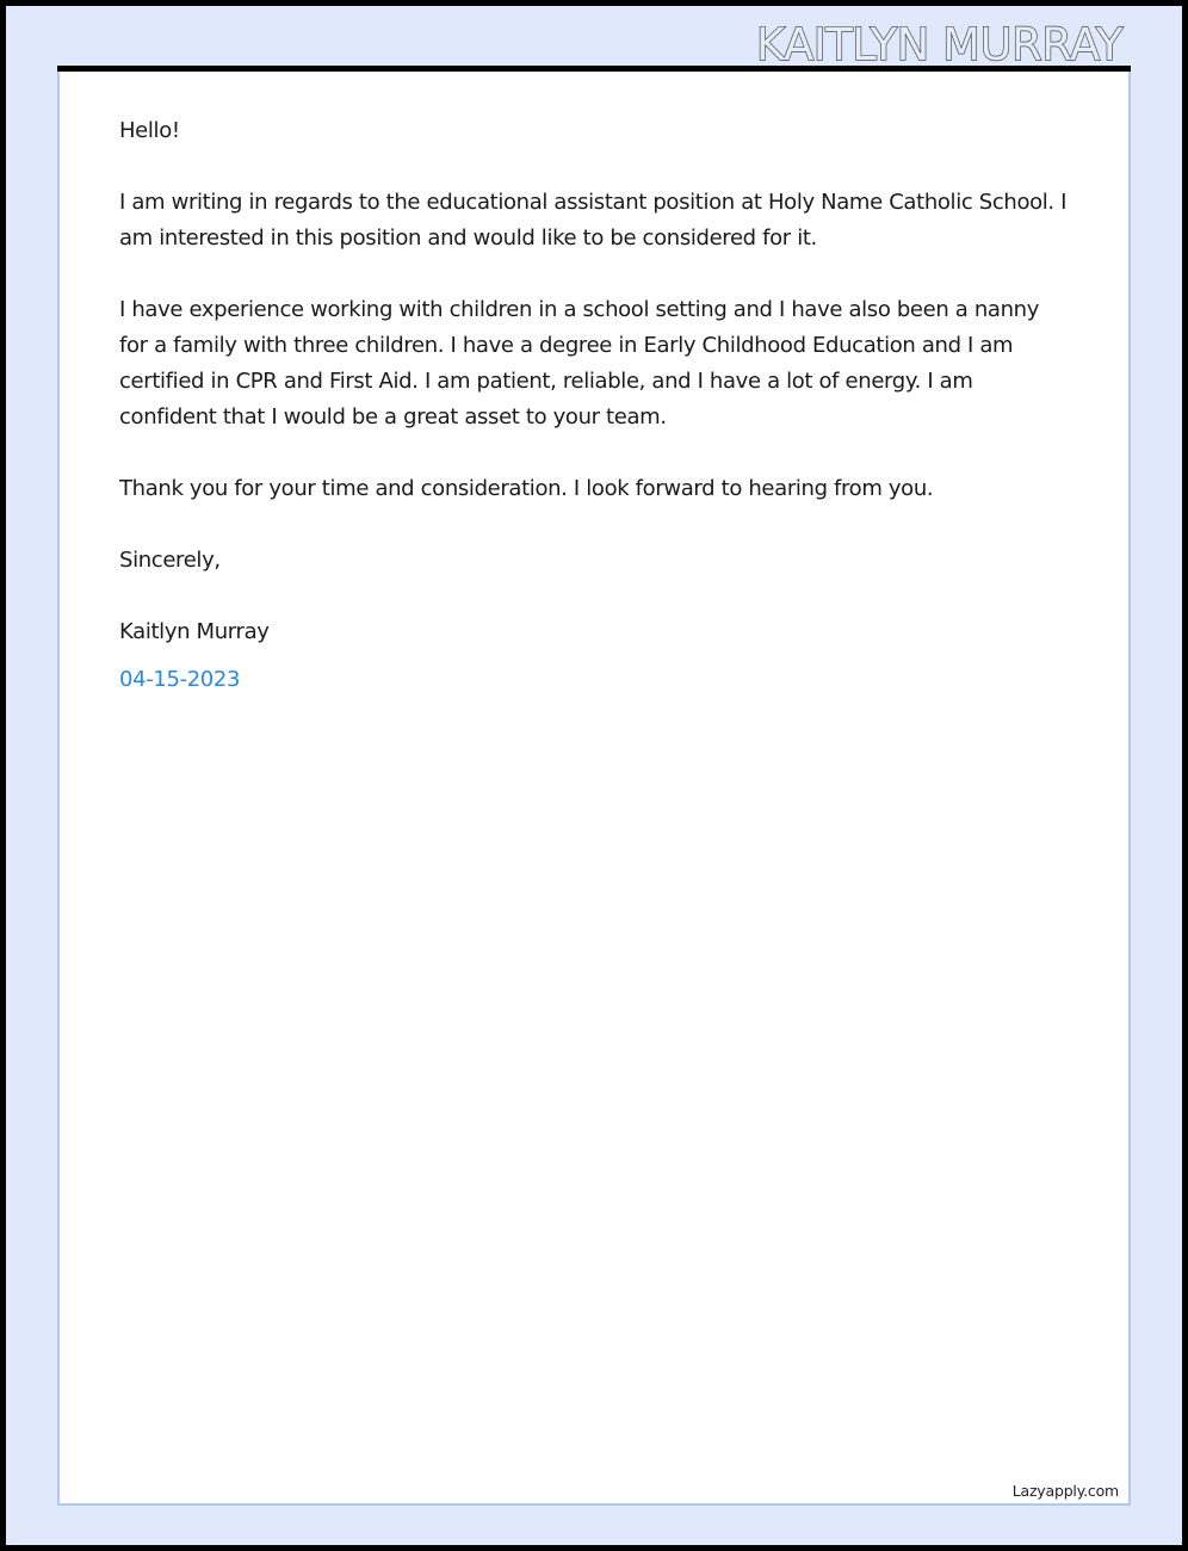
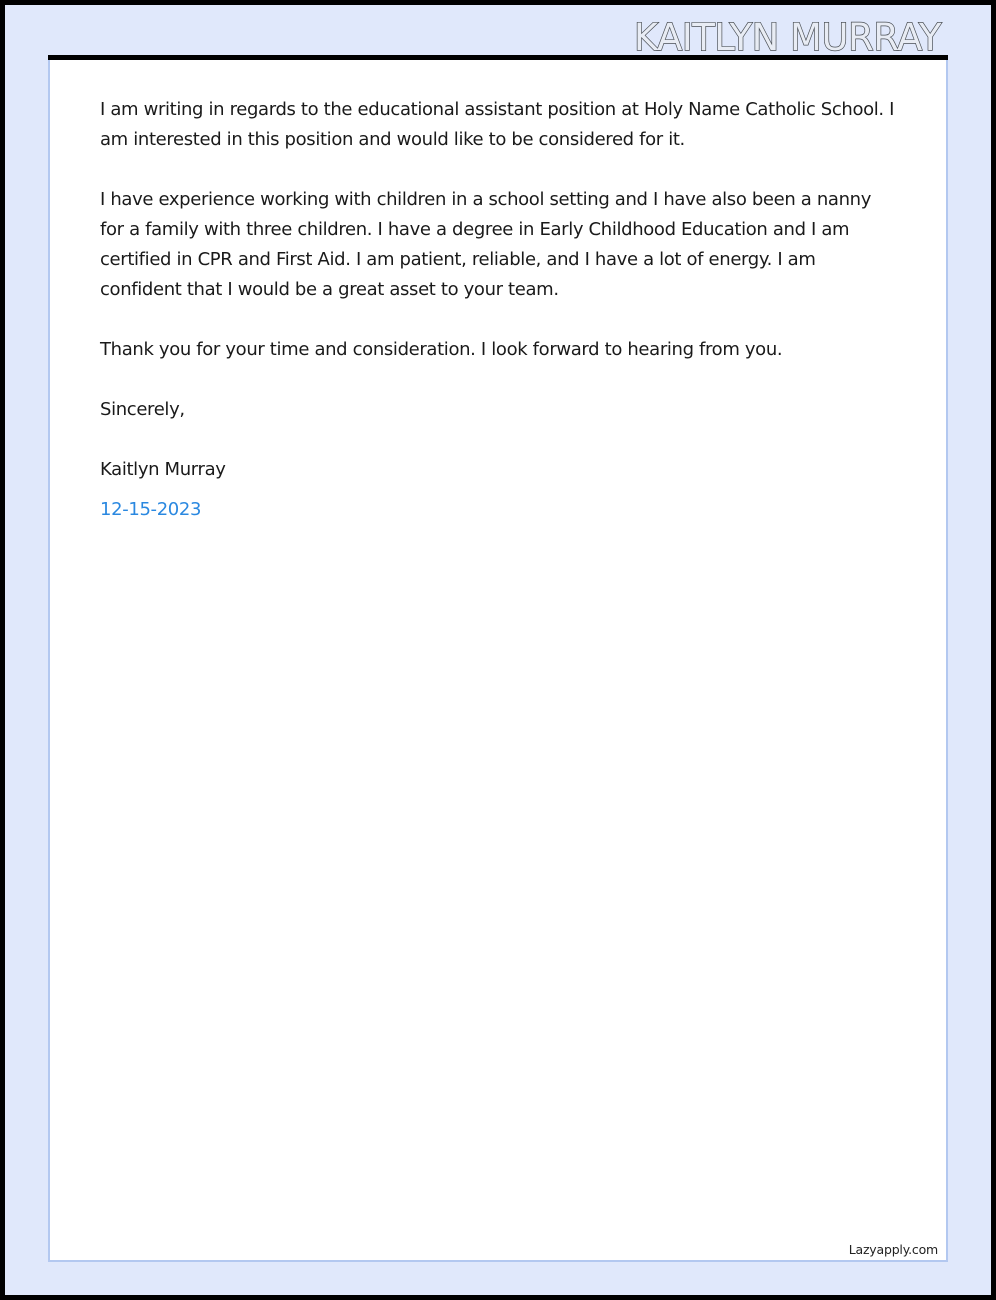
  KAITLYN MURRAY
- Hello!
  I am writing in regards to the educational assistant position at Holy Name Catholic School. I am interested in this position and would like to be considered for it.
  I have experience working with children in a school setting and I have also been a nanny for a family with three children. I have a degree in Early Childhood Education and I am certified in CPR and First Aid. I am patient, reliable, and I have a lot of energy. I am confident that I would be a great asset to your team.
  Thank you for your time and consideration. I look forward to hearing from you.
  Sincerely,
  Kaitlyn Murray
- 04-15-2023
+ 12-15-2023
  Lazyapply.com
